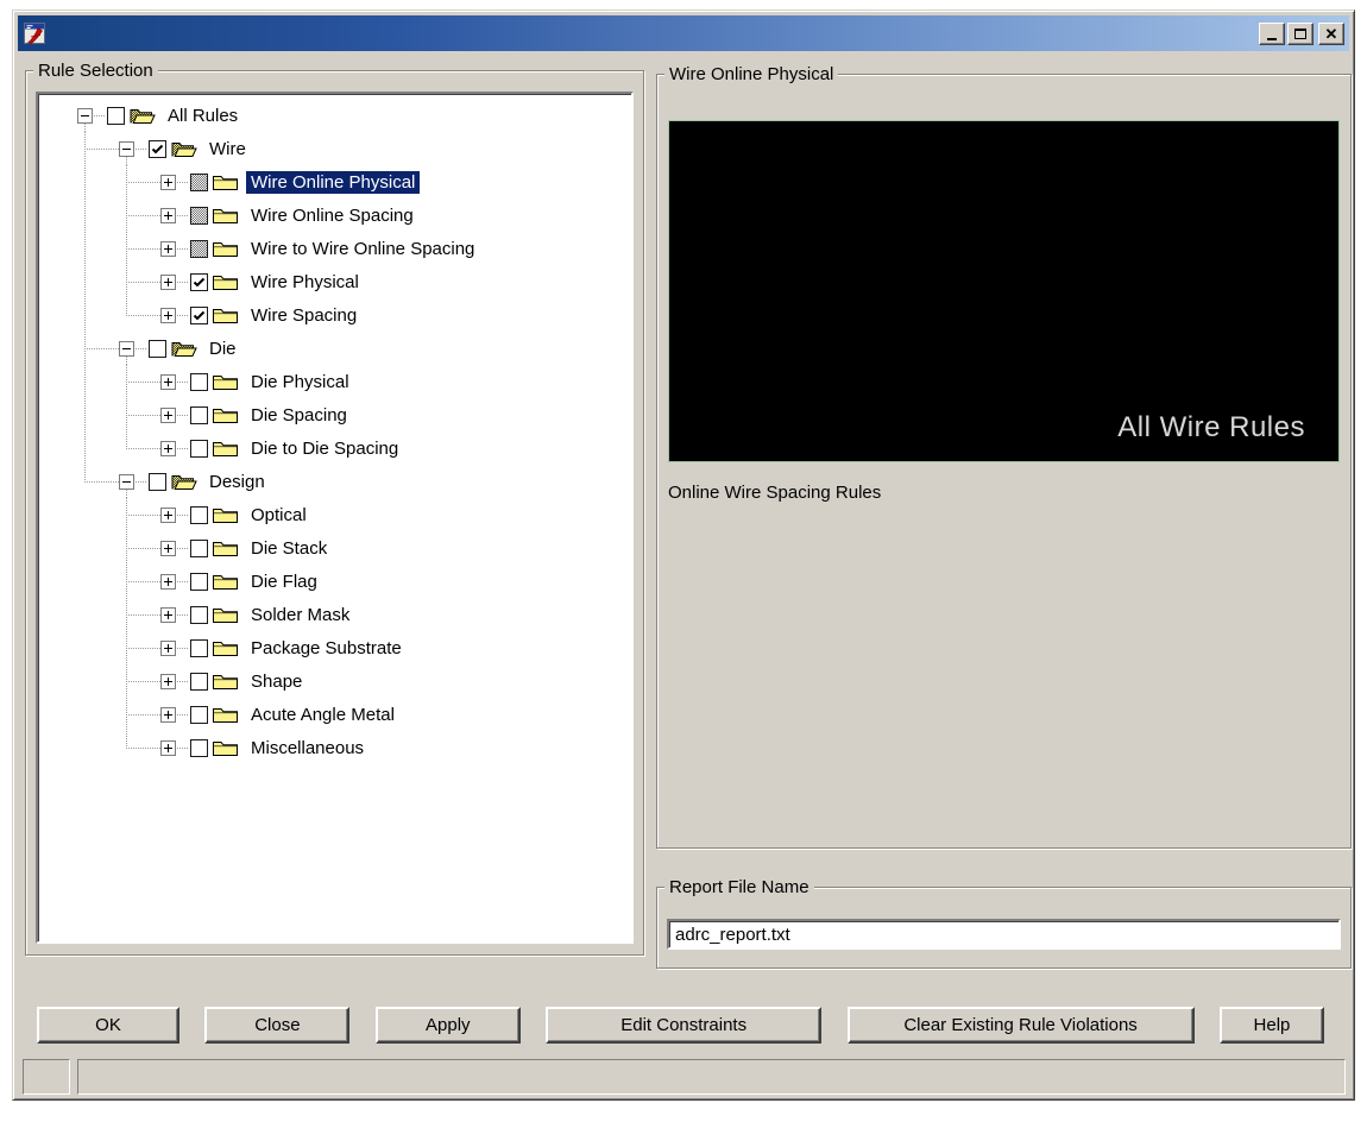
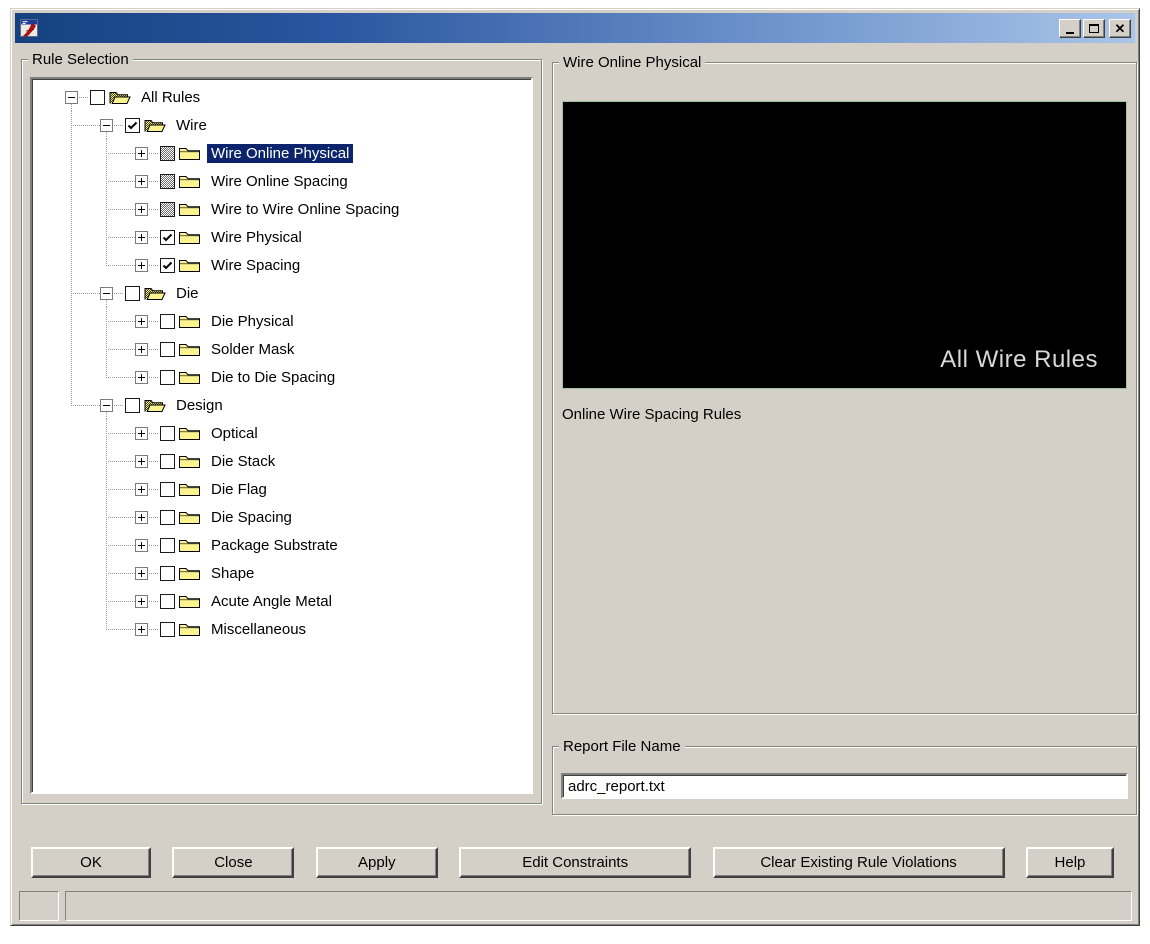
  ✕
  Rule Selection
  All Rules
  Wire
  Wire Online Physical
  Wire Online Spacing
  Wire to Wire Online Spacing
  Wire Physical
  Wire Spacing
  Die
  Die Physical
- Die Spacing
+ Solder Mask
  Die to Die Spacing
  Design
  Optical
  Die Stack
  Die Flag
- Solder Mask
+ Die Spacing
  Package Substrate
  Shape
  Acute Angle Metal
  Miscellaneous
  Wire Online Physical
  All Wire Rules
  Online Wire Spacing Rules
  Report File Name
  adrc_report.txt
  OK
  Close
  Apply
  Edit Constraints
  Clear Existing Rule Violations
  Help
